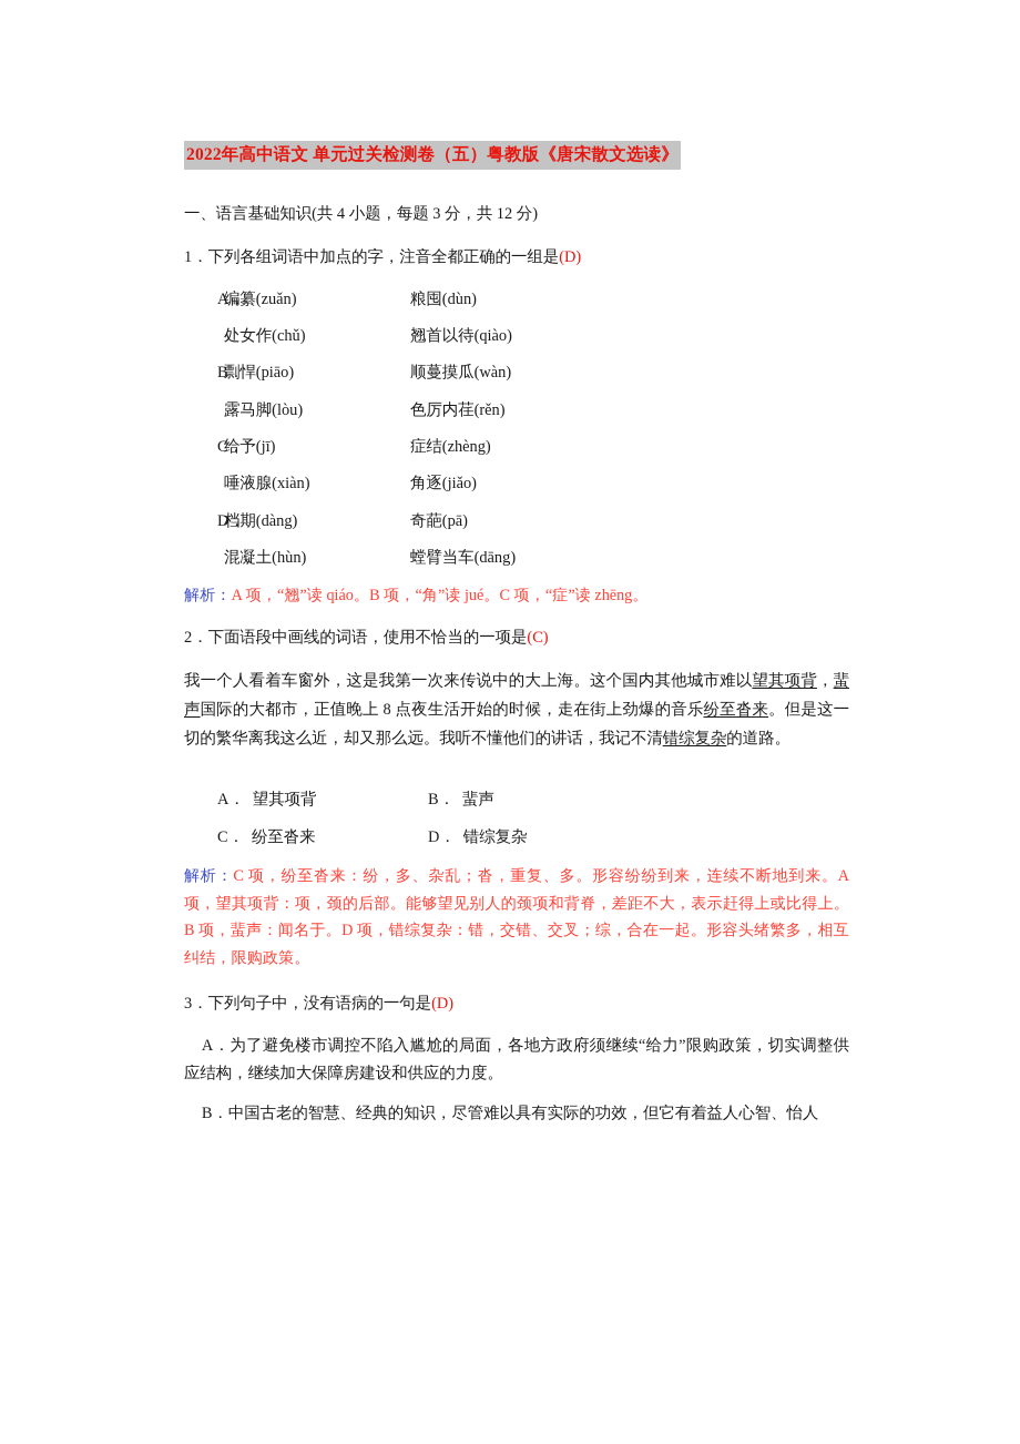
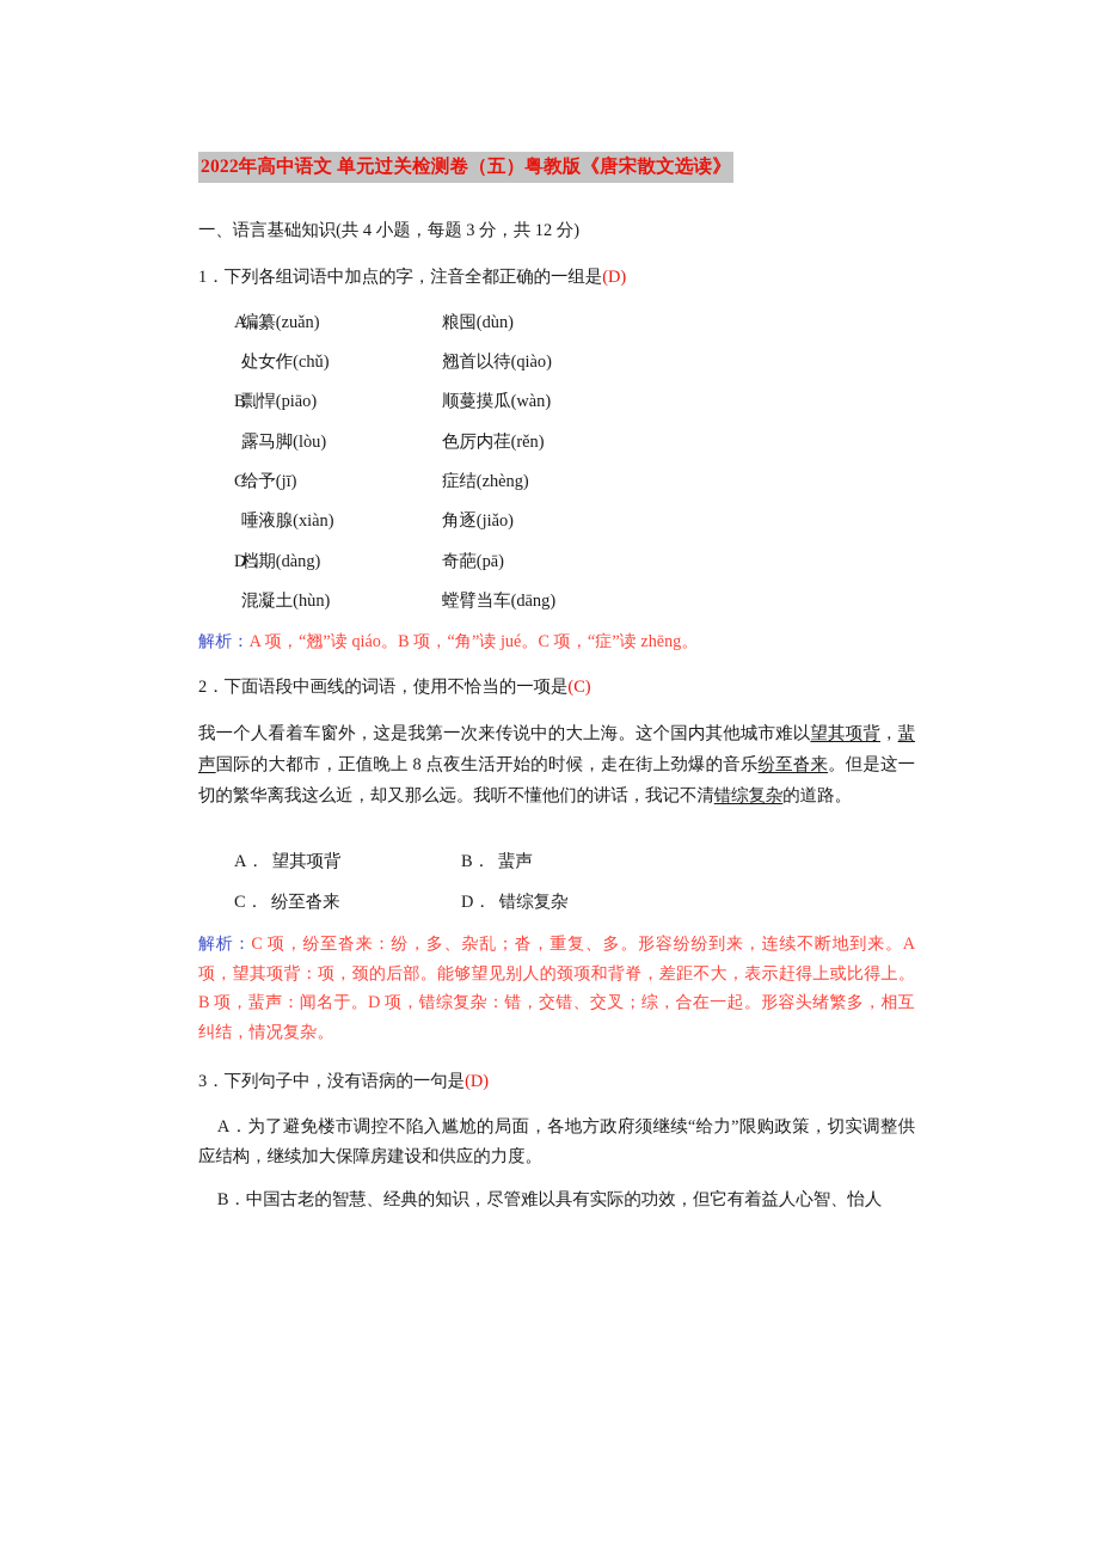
  2022年高中语文 单元过关检测卷（五）粤教版《唐宋散文选读》
  一、语言基础知识(共 4 小题，每题 3 分，共 12 分)
  1．下列各组词语中加点的字，注音全都正确的一组是(D)
  A．
  编纂(zuǎn)
  粮囤(dùn)
  处女作(chǔ)
  翘首以待(qiào)
  B．
  剽悍(piāo)
  顺蔓摸瓜(wàn)
  露马脚(lòu)
  色厉内荏(rěn)
  C．
  给予(jī)
  症结(zhèng)
  唾液腺(xiàn)
  角逐(jiǎo)
  D．
  档期(dàng)
  奇葩(pā)
  混凝土(hùn)
  螳臂当车(dāng)
  解析：A 项，“翘”读 qiáo。B 项，“角”读 jué。C 项，“症”读 zhēng。
  2．下面语段中画线的词语，使用不恰当的一项是(C)
  我一个人看着车窗外，这是我第一次来传说中的大上海。这个国内其他城市难以望其项背，蜚声国际的大都市，正值晚上 8 点夜生活开始的时候，走在街上劲爆的音乐纷至沓来。但是这一切的繁华离我这么近，却又那么远。我听不懂他们的讲话，我记不清错综复杂的道路。
  A． 望其项背
  B． 蜚声
  C． 纷至沓来
  D． 错综复杂
- 解析：C 项，纷至沓来：纷，多、杂乱；沓，重复、多。形容纷纷到来，连续不断地到来。A 项，望其项背：项，颈的后部。能够望见别人的颈项和背脊，差距不大，表示赶得上或比得上。B 项，蜚声：闻名于。D 项，错综复杂：错，交错、交叉；综，合在一起。形容头绪繁多，相互纠结，限购政策。
+ 解析：C 项，纷至沓来：纷，多、杂乱；沓，重复、多。形容纷纷到来，连续不断地到来。A 项，望其项背：项，颈的后部。能够望见别人的颈项和背脊，差距不大，表示赶得上或比得上。B 项，蜚声：闻名于。D 项，错综复杂：错，交错、交叉；综，合在一起。形容头绪繁多，相互纠结，情况复杂。
  3．下列句子中，没有语病的一句是(D)
  A．为了避免楼市调控不陷入尴尬的局面，各地方政府须继续“给力”限购政策，切实调整供应结构，继续加大保障房建设和供应的力度。
  B．中国古老的智慧、经典的知识，尽管难以具有实际的功效，但它有着益人心智、怡人
